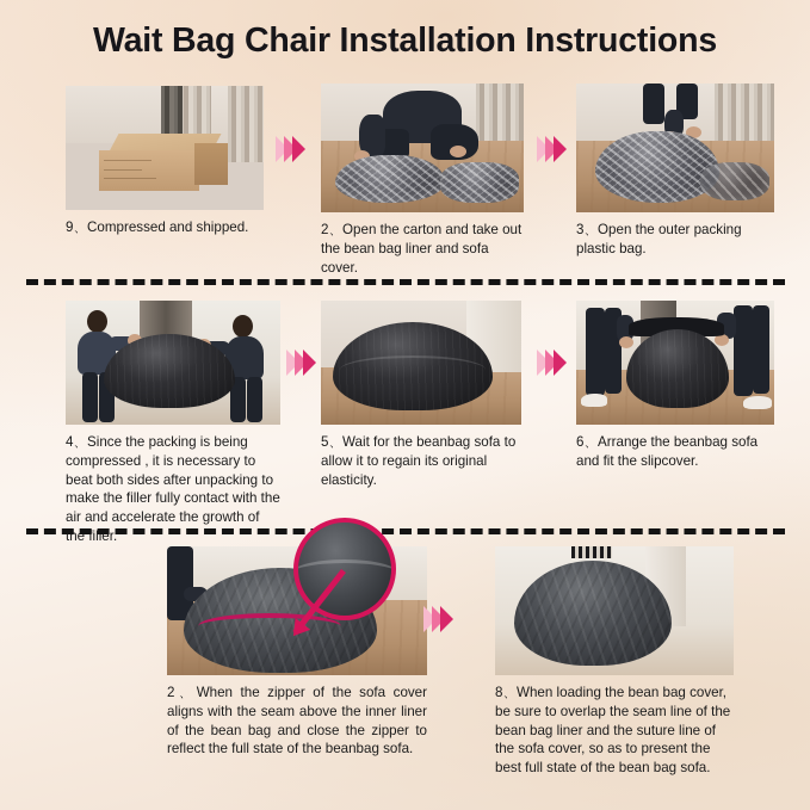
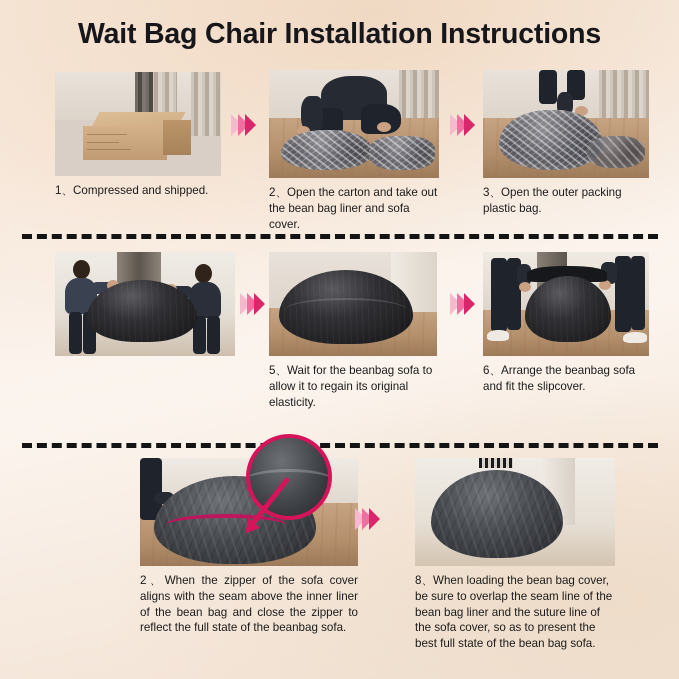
  Wait Bag Chair Installation Instructions
- 9、Compressed and shipped.
+ 1、Compressed and shipped.
  2、Open the carton and take out the bean bag liner and sofa cover.
  3、Open the outer packing plastic bag.
- 4、Since the packing is being compressed , it is necessary to beat both sides after unpacking to make the filler fully contact with the air and accelerate the growth of the filler.
  5、Wait for the beanbag sofa to allow it to regain its original elasticity.
  6、Arrange the beanbag sofa and fit the slipcover.
  2、When the zipper of the sofa cover aligns with the seam above the inner liner of the bean bag and close the zipper to reflect the full state of the beanbag sofa.
  8、When loading the bean bag cover, be sure to overlap the seam line of the bean bag liner and the suture line of the sofa cover, so as to present the best full state of the bean bag sofa.
